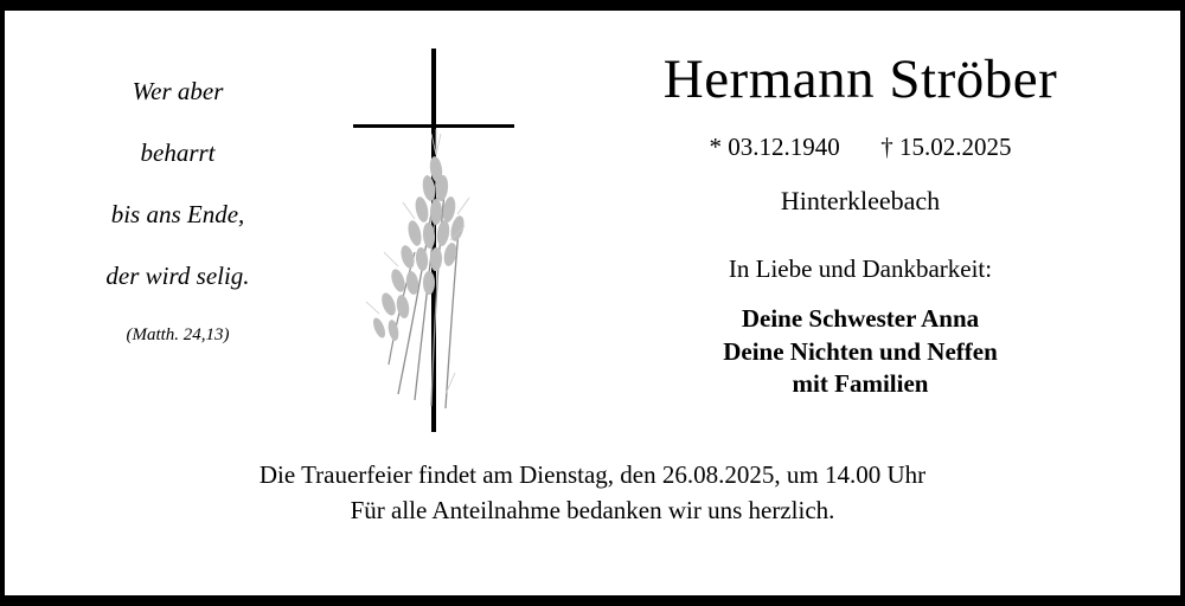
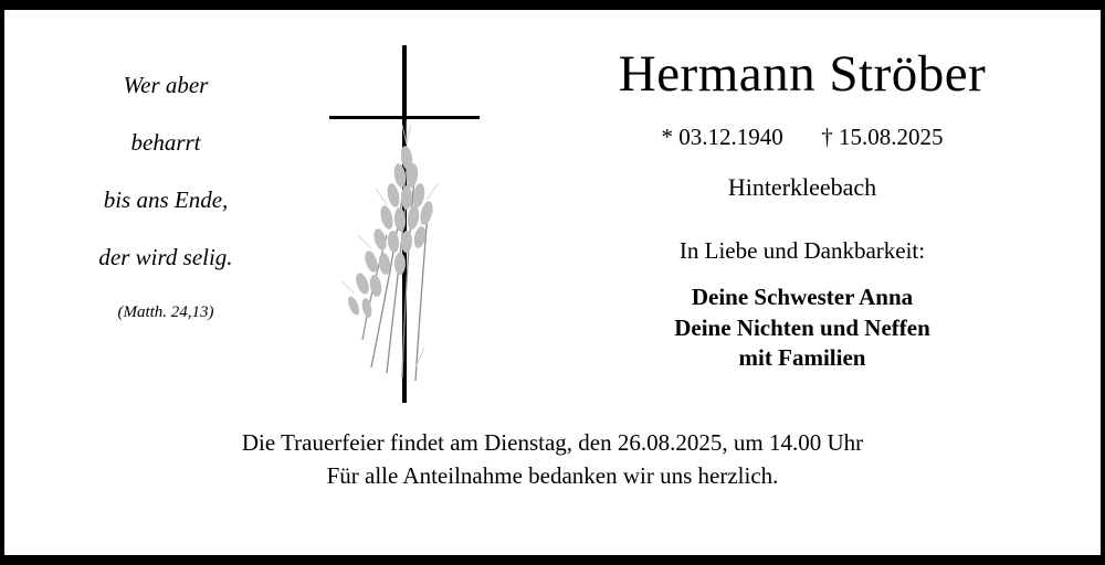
  Wer aber
  beharrt
  bis ans Ende,
  der wird selig.
  (Matth. 24,13)
  Hermann Ströber
- * 03.12.1940 † 15.02.2025
+ * 03.12.1940 † 15.08.2025
  Hinterkleebach
  In Liebe und Dankbarkeit:
  Deine Schwester Anna
  Deine Nichten und Neffen
  mit Familien
  Die Trauerfeier findet am Dienstag, den 26.08.2025, um 14.00 Uhr
  Für alle Anteilnahme bedanken wir uns herzlich.
